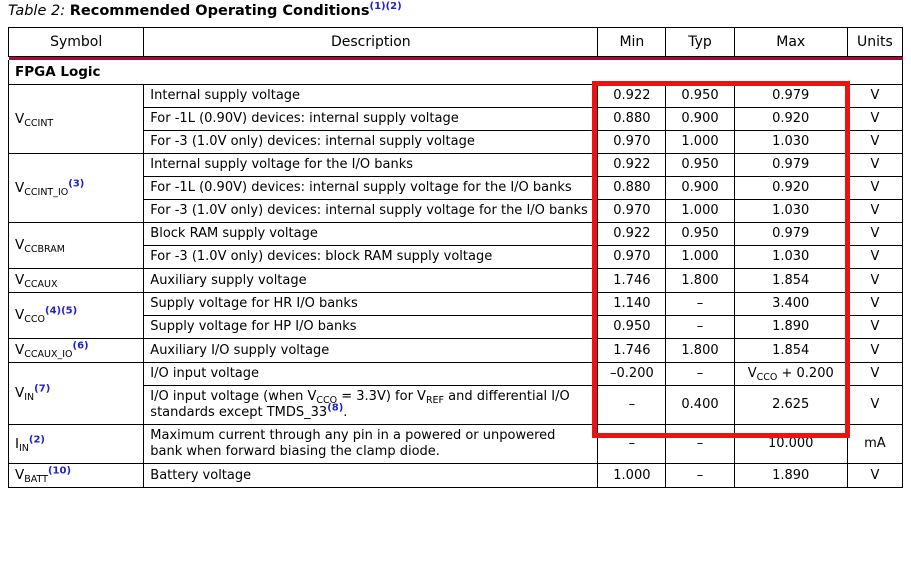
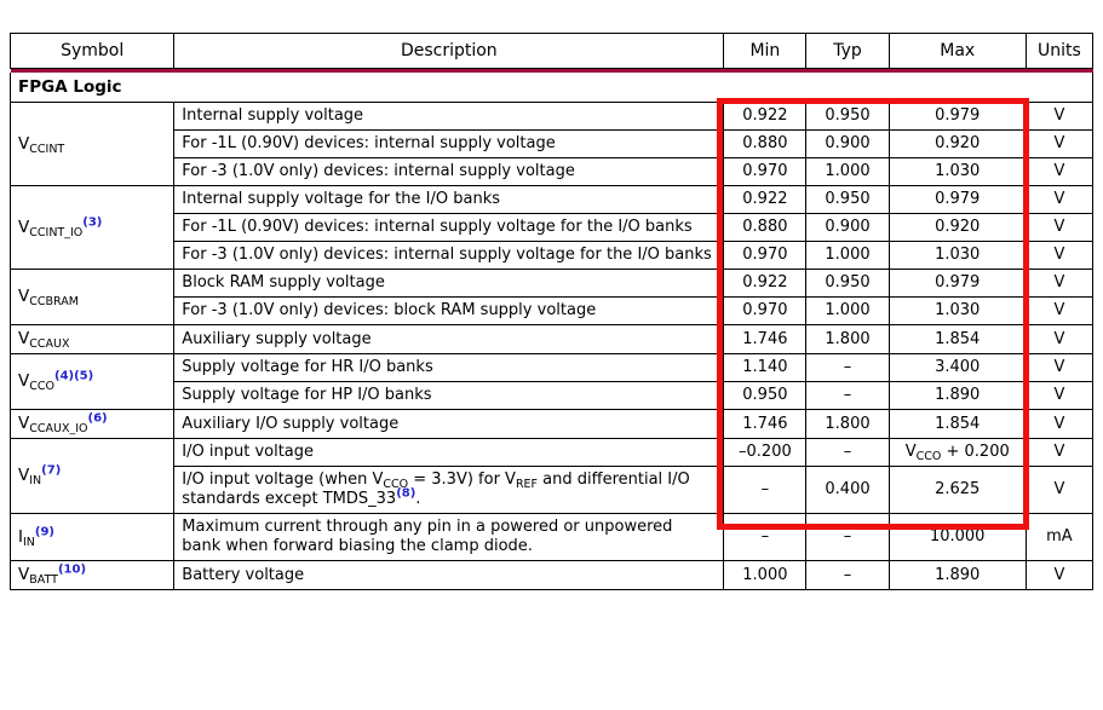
- Table 2: Recommended Operating Conditions(1)(2)
  Symbol	Description	Min	Typ	Max	Units
  FPGA Logic
  VCCINT	Internal supply voltage	0.922	0.950	0.979	V
  For -1L (0.90V) devices: internal supply voltage	0.880	0.900	0.920	V
  For -3 (1.0V only) devices: internal supply voltage	0.970	1.000	1.030	V
  VCCINT_IO(3)	Internal supply voltage for the I/O banks	0.922	0.950	0.979	V
  For -1L (0.90V) devices: internal supply voltage for the I/O banks	0.880	0.900	0.920	V
  For -3 (1.0V only) devices: internal supply voltage for the I/O banks	0.970	1.000	1.030	V
  VCCBRAM	Block RAM supply voltage	0.922	0.950	0.979	V
  For -3 (1.0V only) devices: block RAM supply voltage	0.970	1.000	1.030	V
  VCCAUX	Auxiliary supply voltage	1.746	1.800	1.854	V
  VCCO(4)(5)	Supply voltage for HR I/O banks	1.140	–	3.400	V
  Supply voltage for HP I/O banks	0.950	–	1.890	V
  VCCAUX_IO(6)	Auxiliary I/O supply voltage	1.746	1.800	1.854	V
  VIN(7)	I/O input voltage	–0.200	–	VCCO + 0.200	V
  I/O input voltage (when VCCO = 3.3V) for VREF and differential I/O standards except TMDS_33(8).	–	0.400	2.625	V
- IIN(2)	Maximum current through any pin in a powered or unpowered bank when forward biasing the clamp diode.	–	–	10.000	mA
+ IIN(9)	Maximum current through any pin in a powered or unpowered bank when forward biasing the clamp diode.	–	–	10.000	mA
  VBATT(10)	Battery voltage	1.000	–	1.890	V
